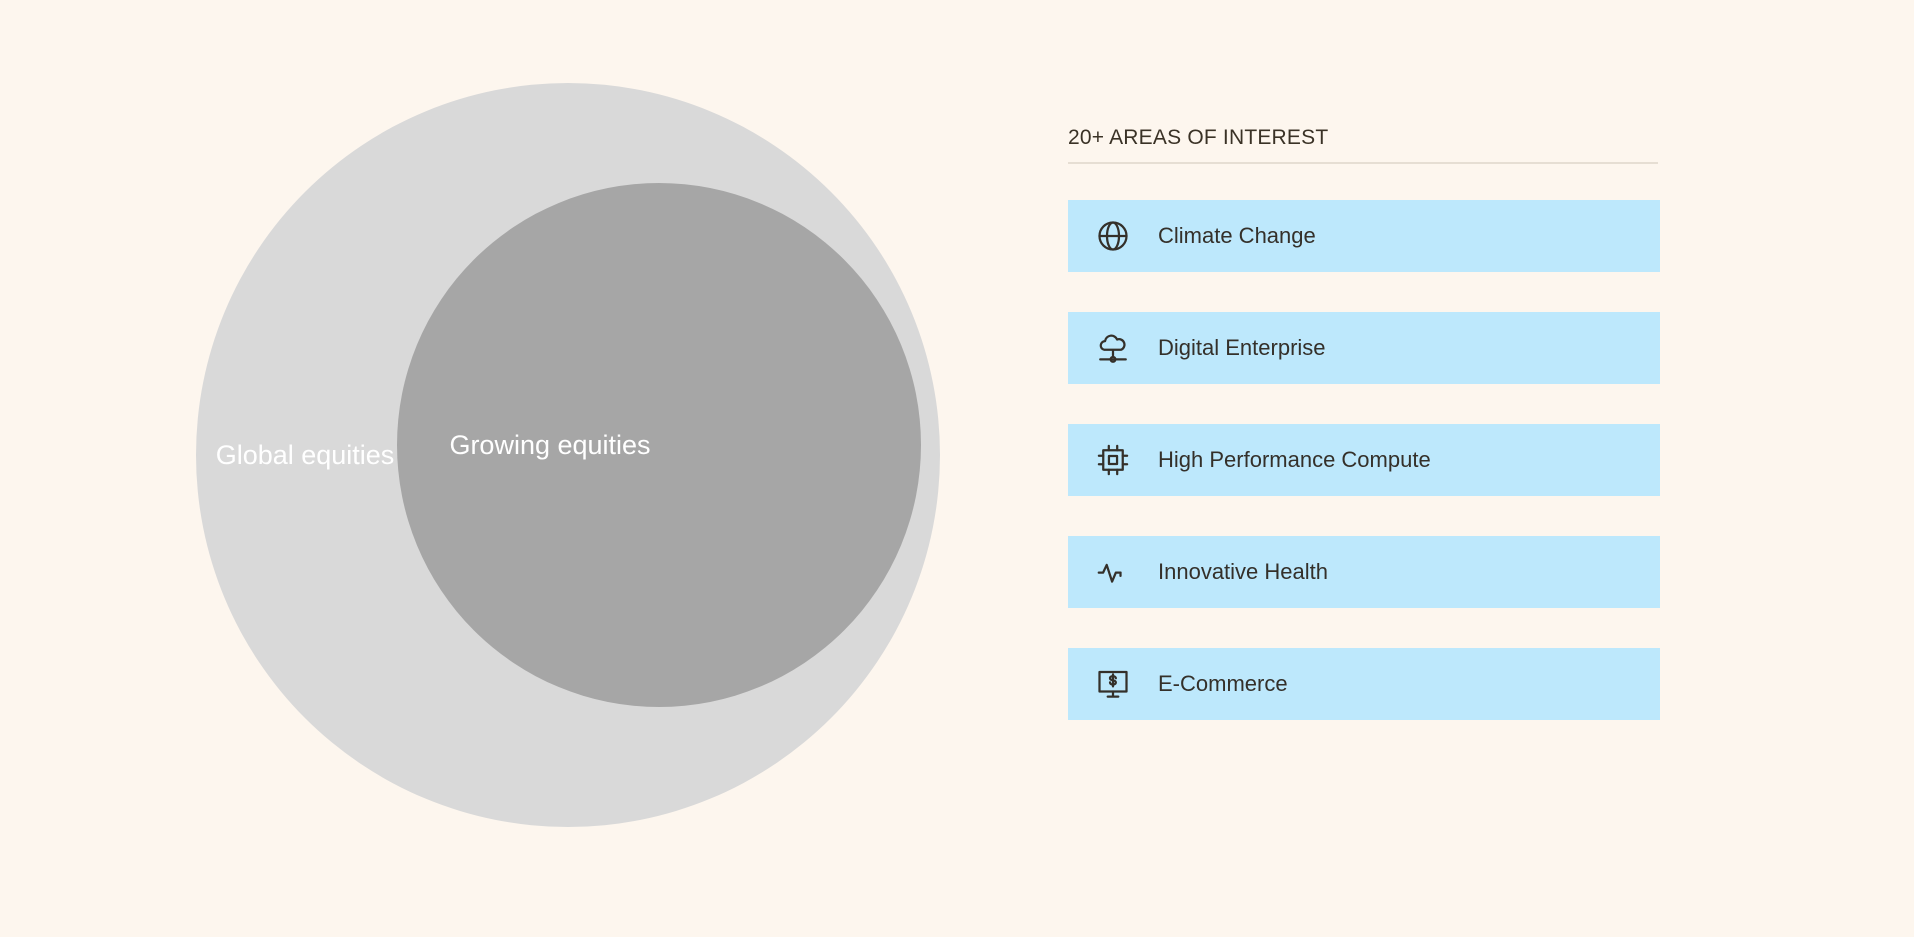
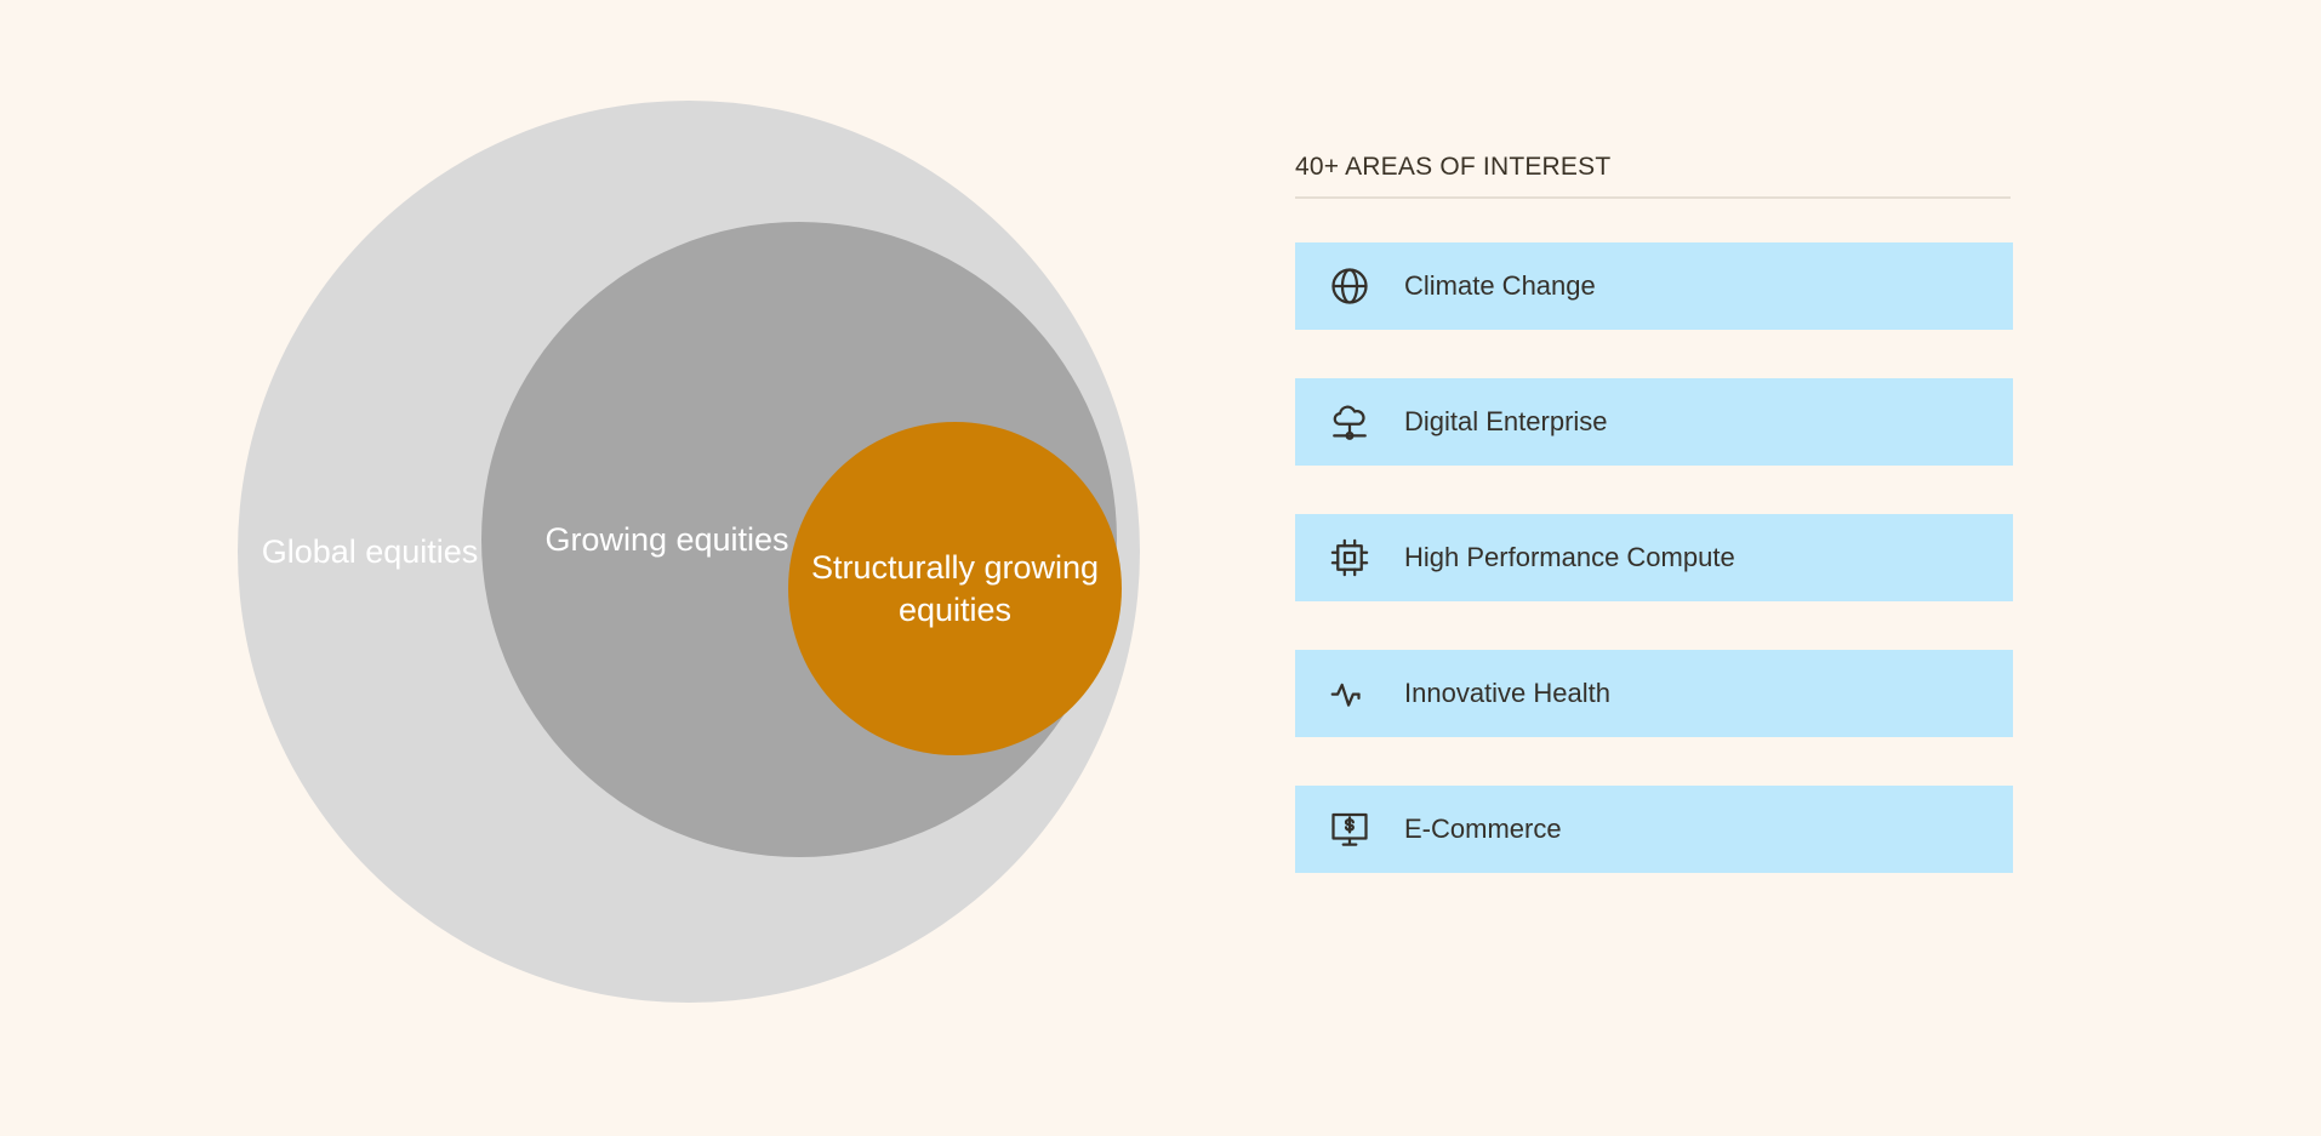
  Global equities
  Growing equities
+ Structurally growing equities
- 20+ AREAS OF INTEREST
+ 40+ AREAS OF INTEREST
  Climate Change
  Digital Enterprise
  High Performance Compute
  Innovative Health
  E-Commerce
